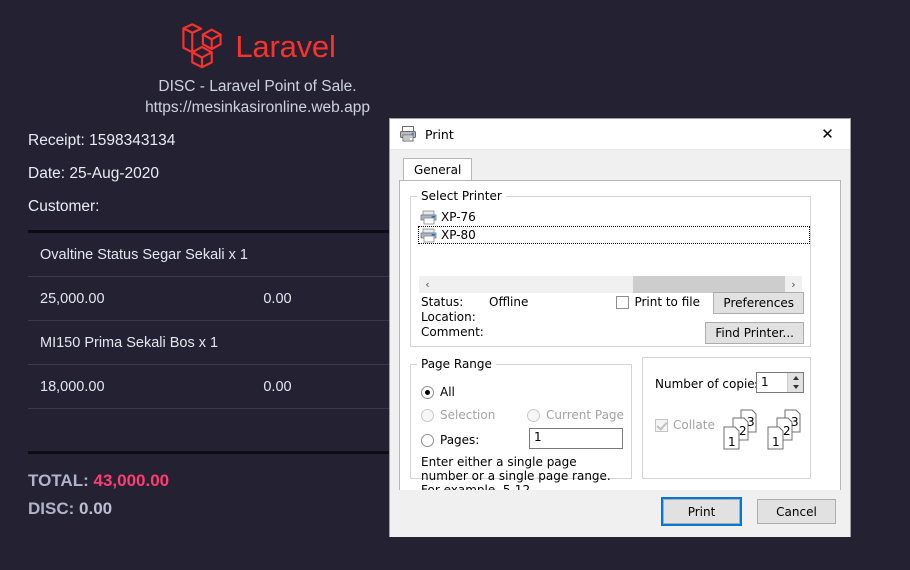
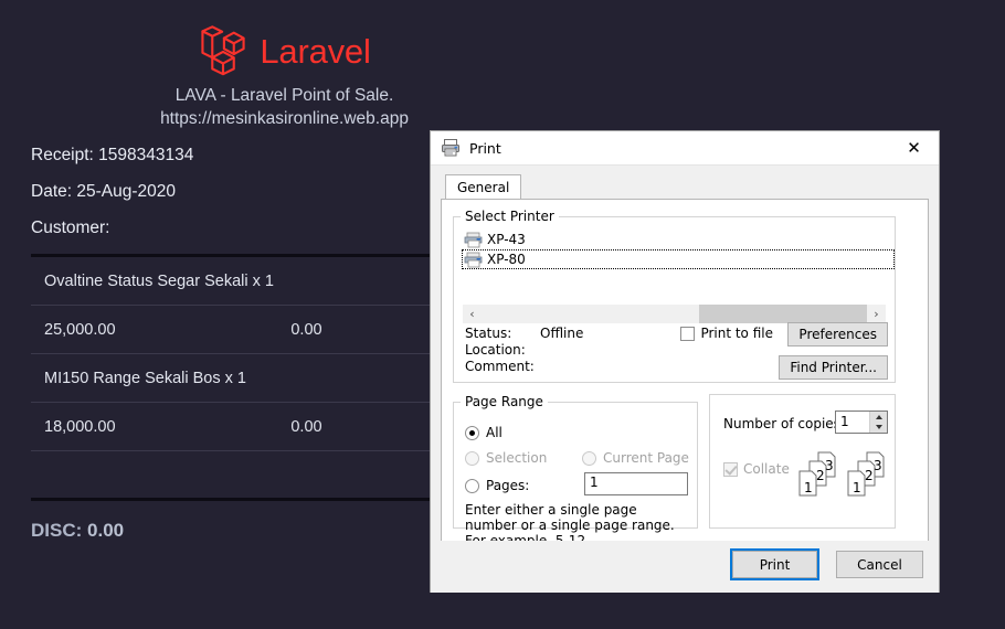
  Laravel
- DISC - Laravel Point of Sale.
+ LAVA - Laravel Point of Sale.
  https://mesinkasironline.web.app
  Receipt: 1598343134
  Date: 25-Aug-2020
  Customer:
  Ovaltine Status Segar Sekali x 1
- MI150 Prima Sekali Bos x 1
+ MI150 Range Sekali Bos x 1
- TOTAL: 43,000.00
  DISC: 0.00
  Print
  ✕
  General
  Select Printer
- XP-76
+ XP-43
  XP-80
  ‹
  ›
  Status:
  Offline
  Location:
  Comment:
  Print to file
  Preferences
  Find Printer...
  Page Range
  All
  Selection
  Current Page
  Pages:
  1
  Enter either a single page number or a single page range.
  Number of copie
  1
  Collate
  3
  2
  1
  3
  2
  1
  Print
  Cancel
